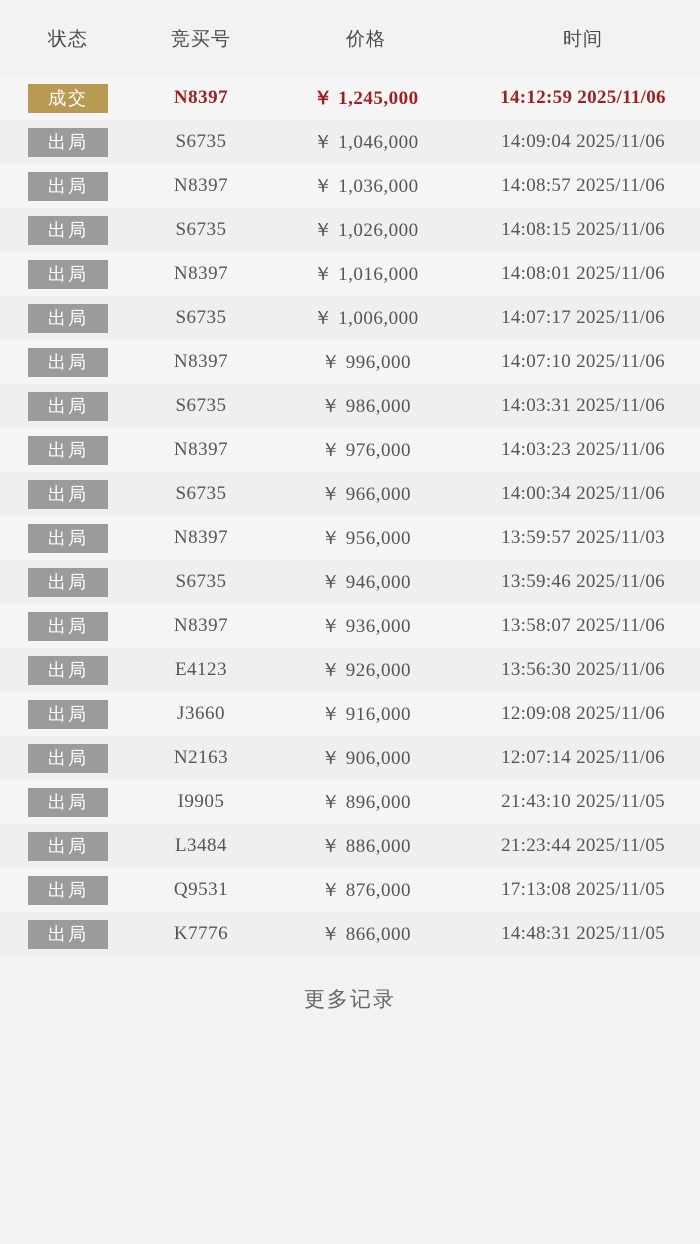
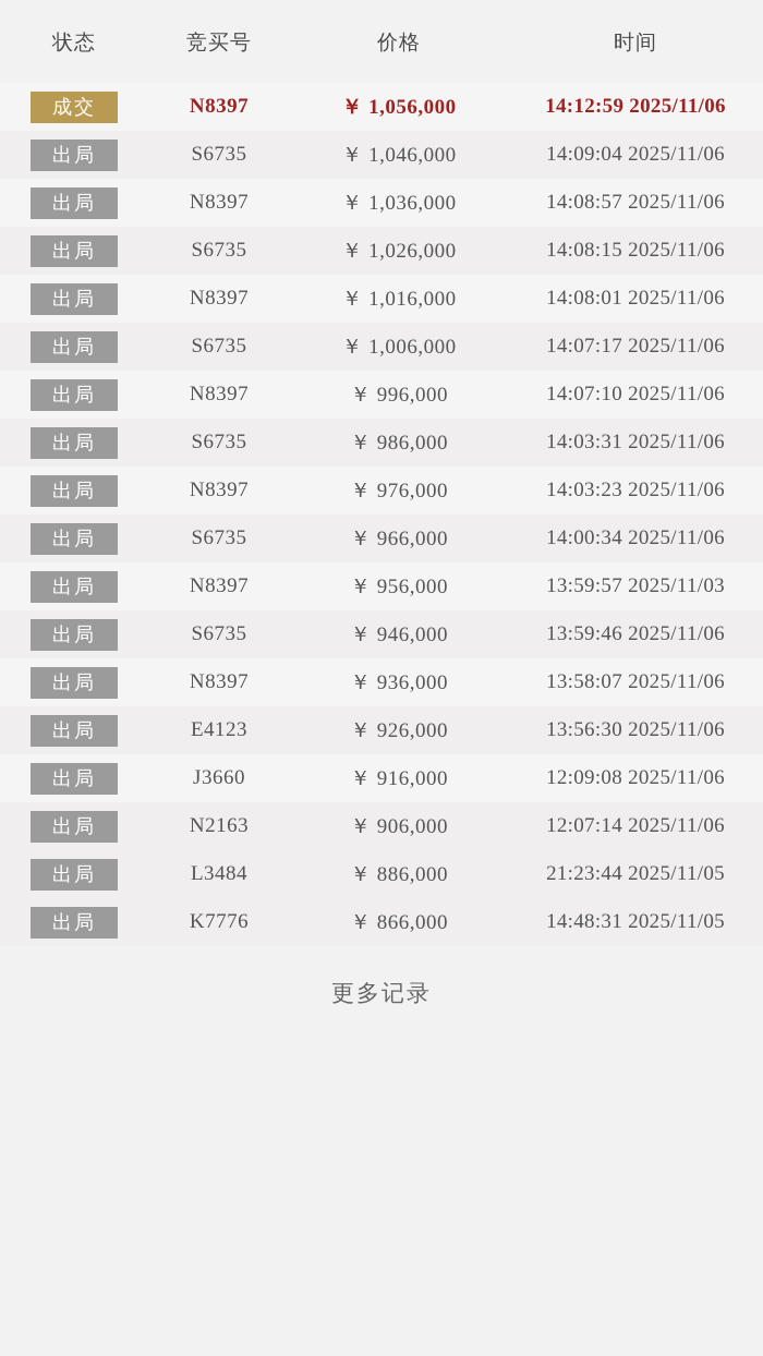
  状态	竞买号	价格	时间
- 成交	N8397	￥ 1,245,000	14:12:59 2025/11/06
+ 成交	N8397	￥ 1,056,000	14:12:59 2025/11/06
  出局	S6735	￥ 1,046,000	14:09:04 2025/11/06
  出局	N8397	￥ 1,036,000	14:08:57 2025/11/06
  出局	S6735	￥ 1,026,000	14:08:15 2025/11/06
  出局	N8397	￥ 1,016,000	14:08:01 2025/11/06
  出局	S6735	￥ 1,006,000	14:07:17 2025/11/06
  出局	N8397	￥ 996,000	14:07:10 2025/11/06
  出局	S6735	￥ 986,000	14:03:31 2025/11/06
  出局	N8397	￥ 976,000	14:03:23 2025/11/06
  出局	S6735	￥ 966,000	14:00:34 2025/11/06
  出局	N8397	￥ 956,000	13:59:57 2025/11/03
  出局	S6735	￥ 946,000	13:59:46 2025/11/06
  出局	N8397	￥ 936,000	13:58:07 2025/11/06
  出局	E4123	￥ 926,000	13:56:30 2025/11/06
  出局	J3660	￥ 916,000	12:09:08 2025/11/06
  出局	N2163	￥ 906,000	12:07:14 2025/11/06
- 出局	I9905	￥ 896,000	21:43:10 2025/11/05
  出局	L3484	￥ 886,000	21:23:44 2025/11/05
- 出局	Q9531	￥ 876,000	17:13:08 2025/11/05
  出局	K7776	￥ 866,000	14:48:31 2025/11/05
  更多记录
